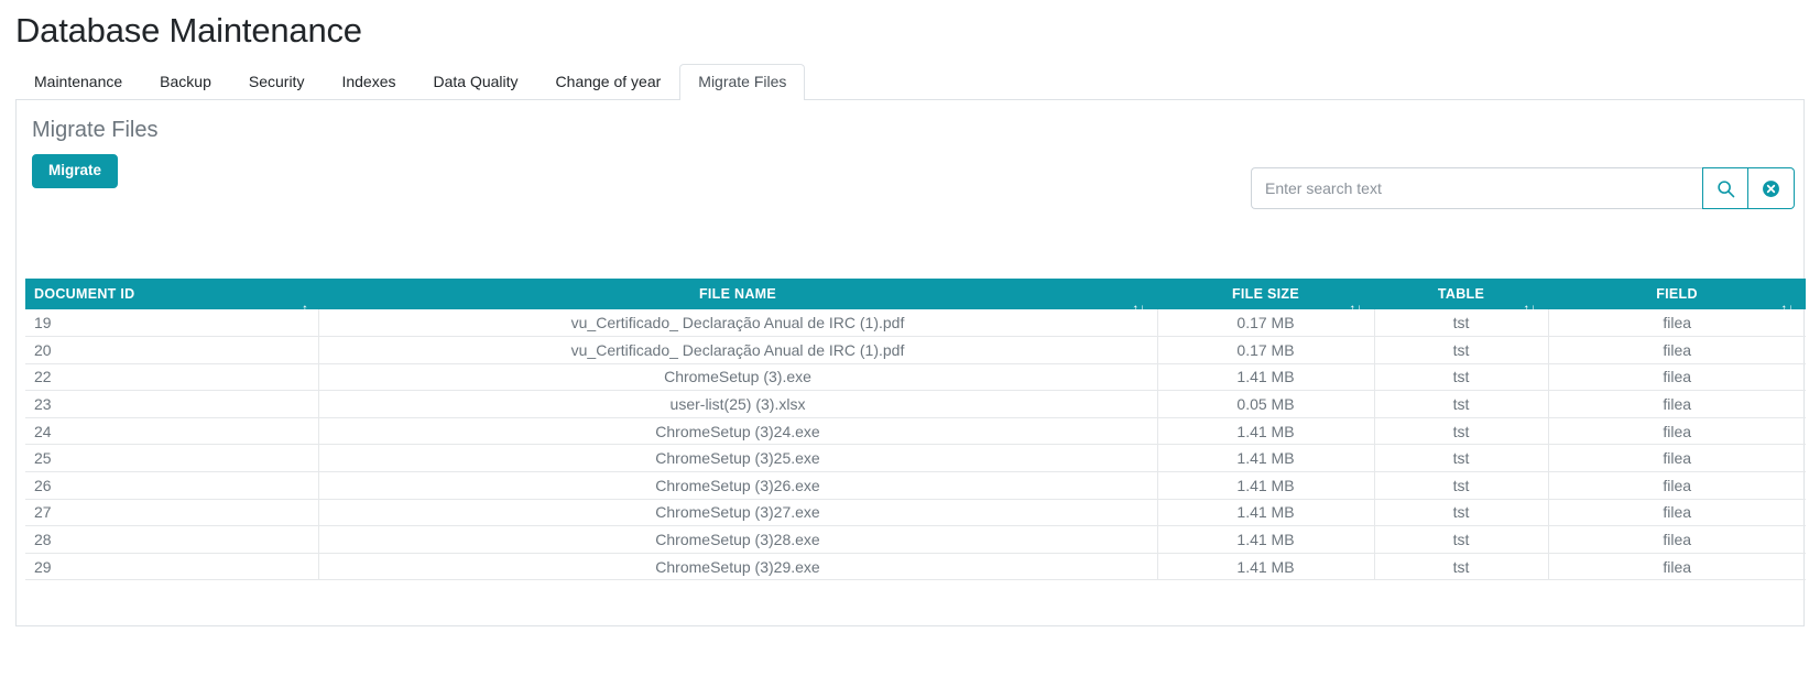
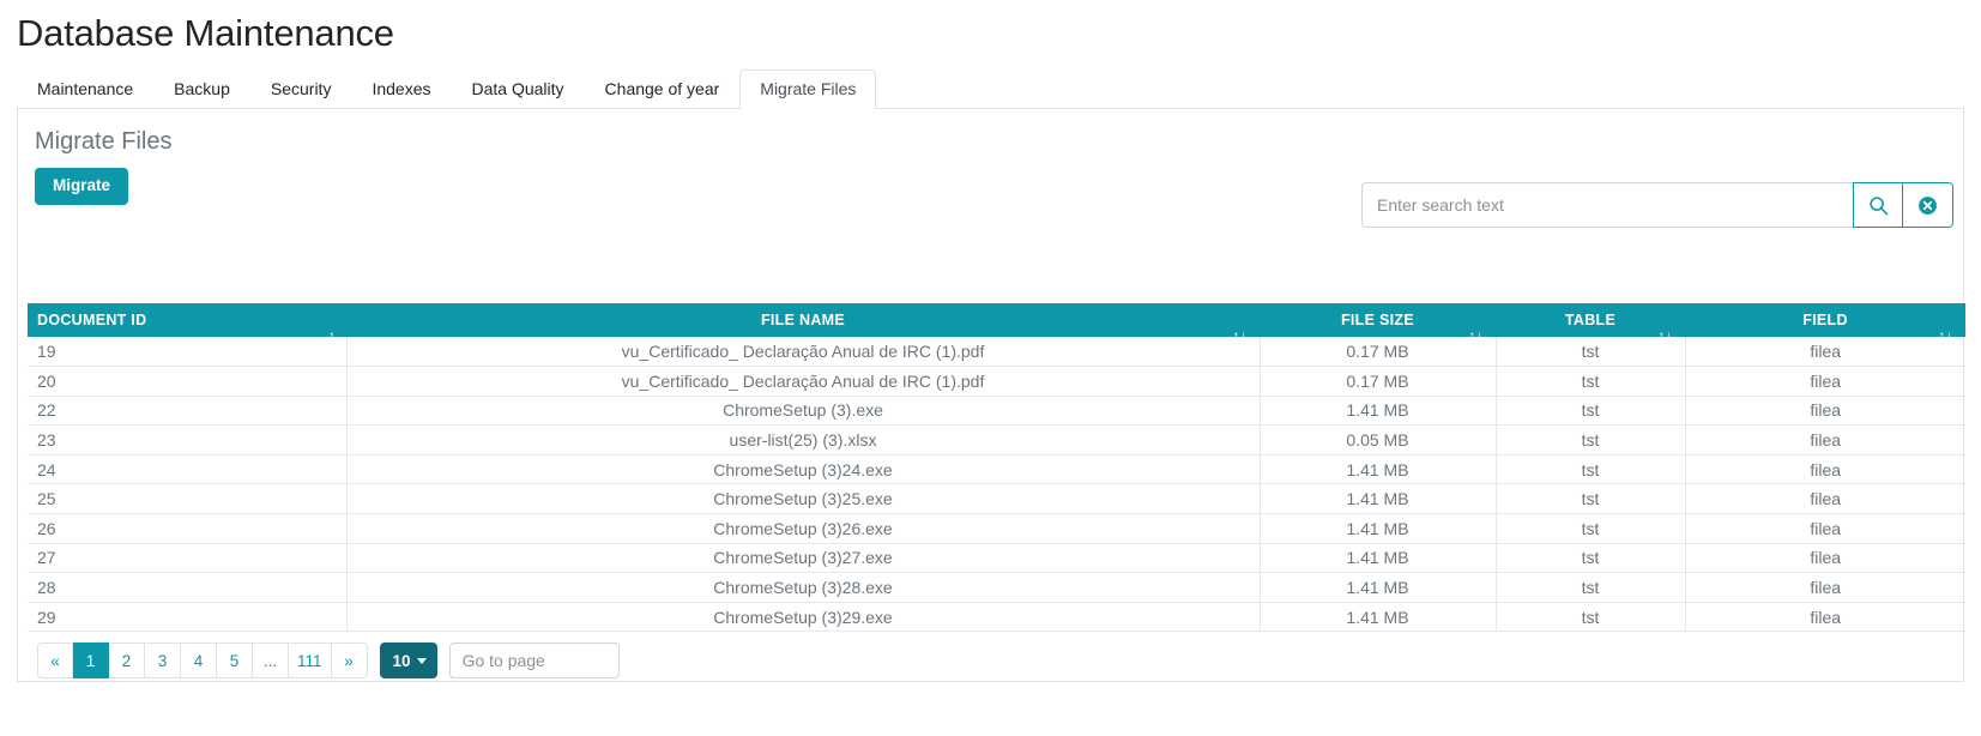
  Database Maintenance
  Maintenance
  Backup
  Security
  Indexes
  Data Quality
  Change of year
  Migrate Files
  Migrate Files
  Migrate
  Enter search text
  DOCUMENT ID↑	FILE NAME↑↓	FILE SIZE↑↓	TABLE↑↓	FIELD↑↓
  19	vu_Certificado_ Declaração Anual de IRC (1).pdf	0.17 MB	tst	filea
  20	vu_Certificado_ Declaração Anual de IRC (1).pdf	0.17 MB	tst	filea
  22	ChromeSetup (3).exe	1.41 MB	tst	filea
  23	user-list(25) (3).xlsx	0.05 MB	tst	filea
  24	ChromeSetup (3)24.exe	1.41 MB	tst	filea
  25	ChromeSetup (3)25.exe	1.41 MB	tst	filea
  26	ChromeSetup (3)26.exe	1.41 MB	tst	filea
  27	ChromeSetup (3)27.exe	1.41 MB	tst	filea
  28	ChromeSetup (3)28.exe	1.41 MB	tst	filea
  29	ChromeSetup (3)29.exe	1.41 MB	tst	filea
+ «
+ 1
+ 2
+ 3
+ 4
+ 5
+ ...
+ 111
+ »
+ 10
+ Go to page
